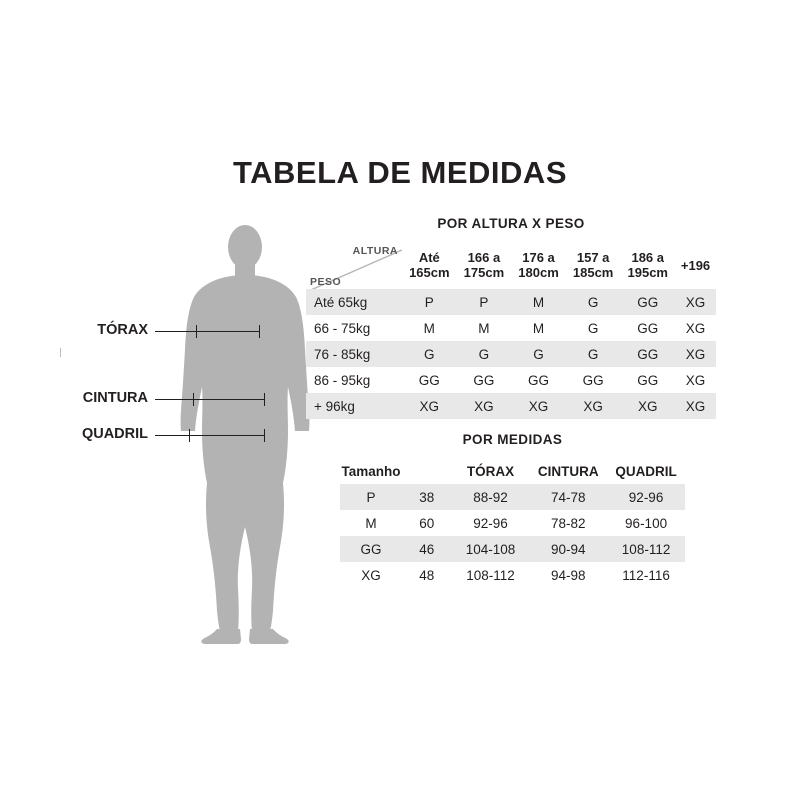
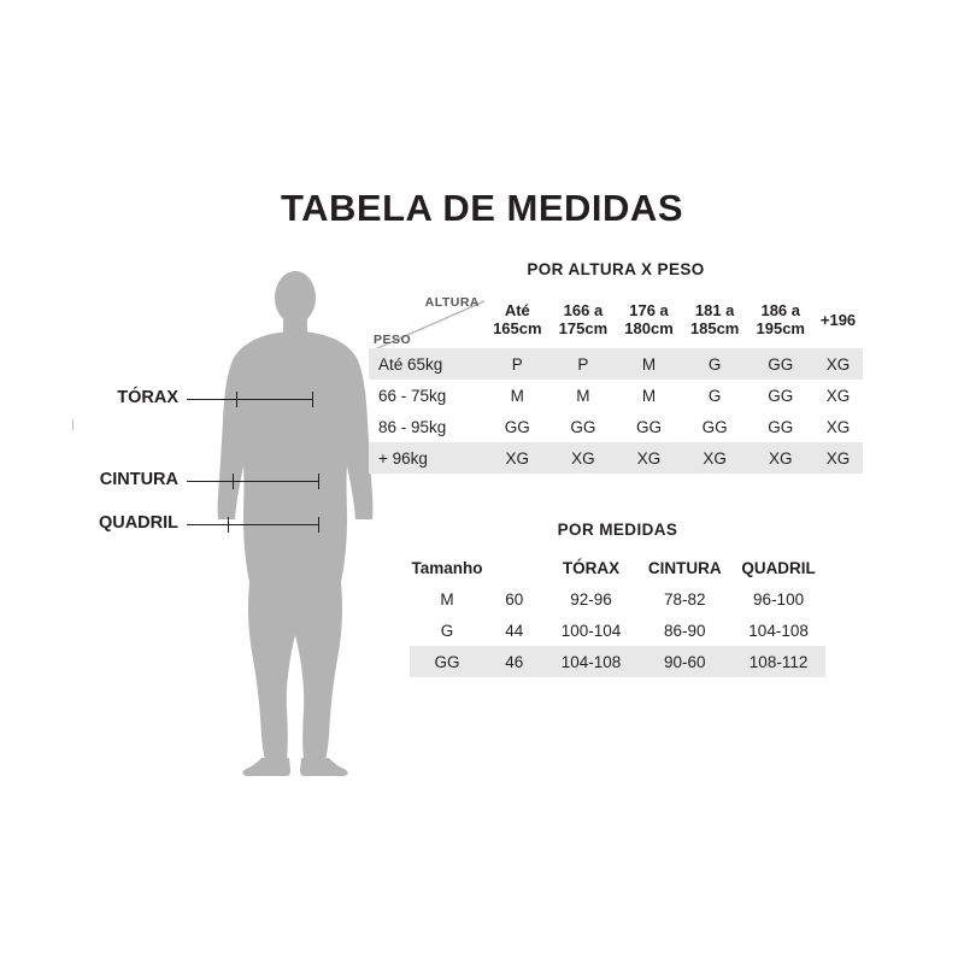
  TABELA DE MEDIDAS
  TÓRAX
  CINTURA
  QUADRIL
  POR ALTURA X PESO
- ALTURA PESO	Até 165cm	166 a 175cm	176 a 180cm	157 a 185cm	186 a 195cm	+196
+ ALTURA PESO	Até 165cm	166 a 175cm	176 a 180cm	181 a 185cm	186 a 195cm	+196
  Até 65kg	P	P	M	G	GG	XG
  66 - 75kg	M	M	M	G	GG	XG
- 76 - 85kg	G	G	G	G	GG	XG
  86 - 95kg	GG	GG	GG	GG	GG	XG
  + 96kg	XG	XG	XG	XG	XG	XG
  POR MEDIDAS
  Tamanho		TÓRAX	CINTURA	QUADRIL
- P	38	88-92	74-78	92-96
  M	60	92-96	78-82	96-100
+ G	44	100-104	86-90	104-108
- GG	46	104-108	90-94	108-112
+ GG	46	104-108	90-60	108-112
- XG	48	108-112	94-98	112-116
